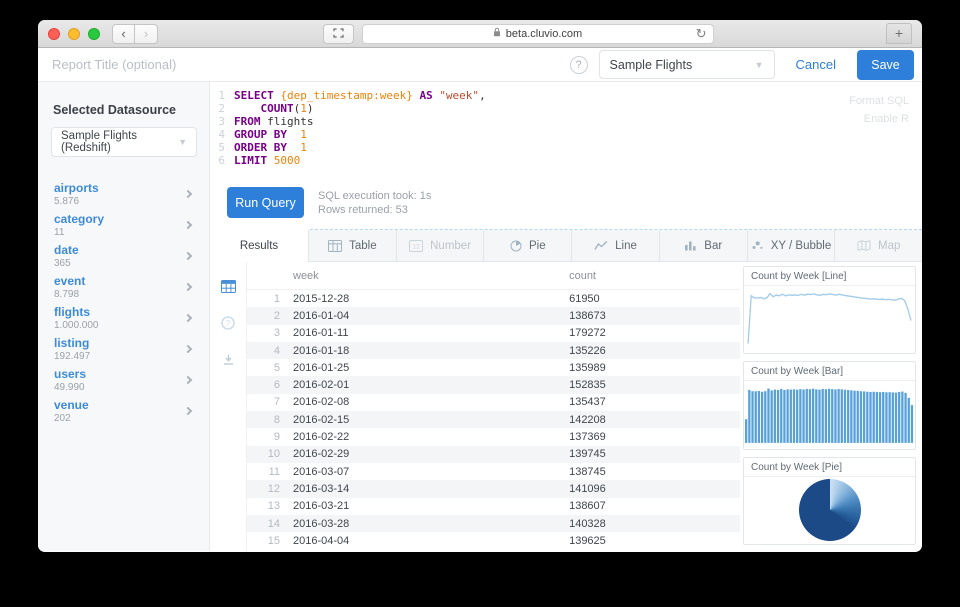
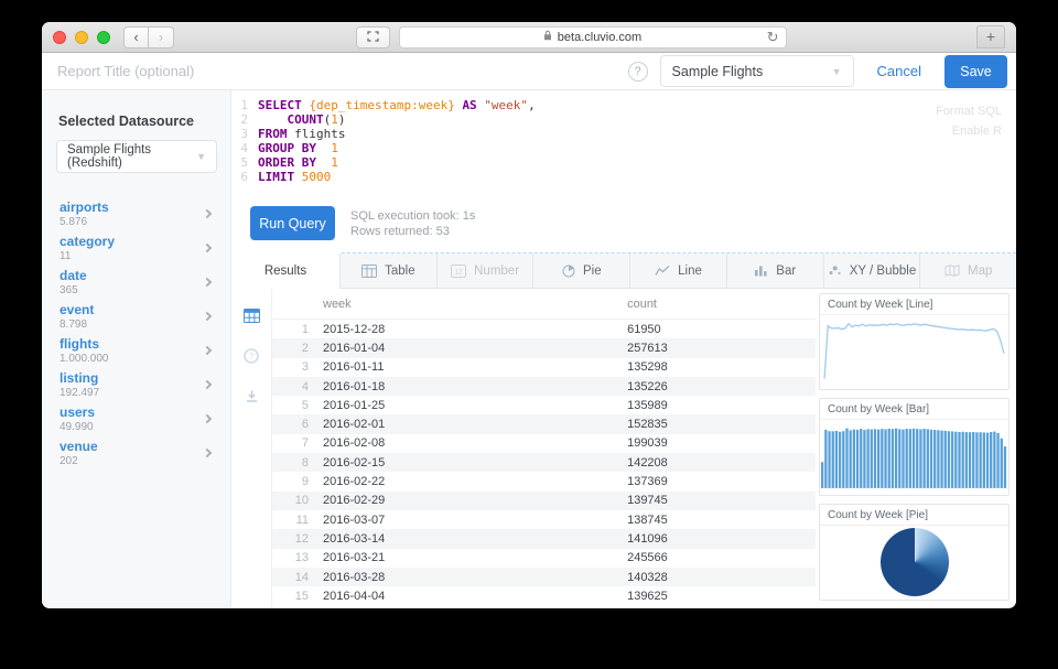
  ‹
  ›
  beta.cluvio.com
  ↻
  +
  Report Title (optional)
  ?
  Sample Flights
  ▼
  Cancel
  Save
  Selected Datasource
  Sample Flights (Redshift)
  ▼
  airports
  5.876
  category
  11
  date
  365
  event
  8.798
  flights
  1.000.000
  listing
  192.497
  users
  49.990
  venue
  202
  1
  SELECT
  {dep_timestamp:week}
  AS
  "week"
  ,
  2
  COUNT
  (
  1
  )
  3
  FROM
  flights
  4
  GROUP BY
  1
  5
  ORDER BY
  1
  6
  LIMIT
  5000
  Format SQL
  Enable R
  Run Query
  SQL execution took: 1s
  Rows returned: 53
  Results
  Table
  Number
  Pie
  Line
  Bar
  XY / Bubble
  Map
  ?
  week
  count
  1
  2015-12-28
  61950
  2
  2016-01-04
- 138673
+ 257613
  3
  2016-01-11
- 179272
+ 135298
  4
  2016-01-18
  135226
  5
  2016-01-25
  135989
  6
  2016-02-01
  152835
  7
  2016-02-08
- 135437
+ 199039
  8
  2016-02-15
  142208
  9
  2016-02-22
  137369
  10
  2016-02-29
  139745
  11
  2016-03-07
  138745
  12
  2016-03-14
  141096
  13
  2016-03-21
- 138607
+ 245566
  14
  2016-03-28
  140328
  15
  2016-04-04
  139625
  Count by Week [Line]
  Count by Week [Bar]
  Count by Week [Pie]
